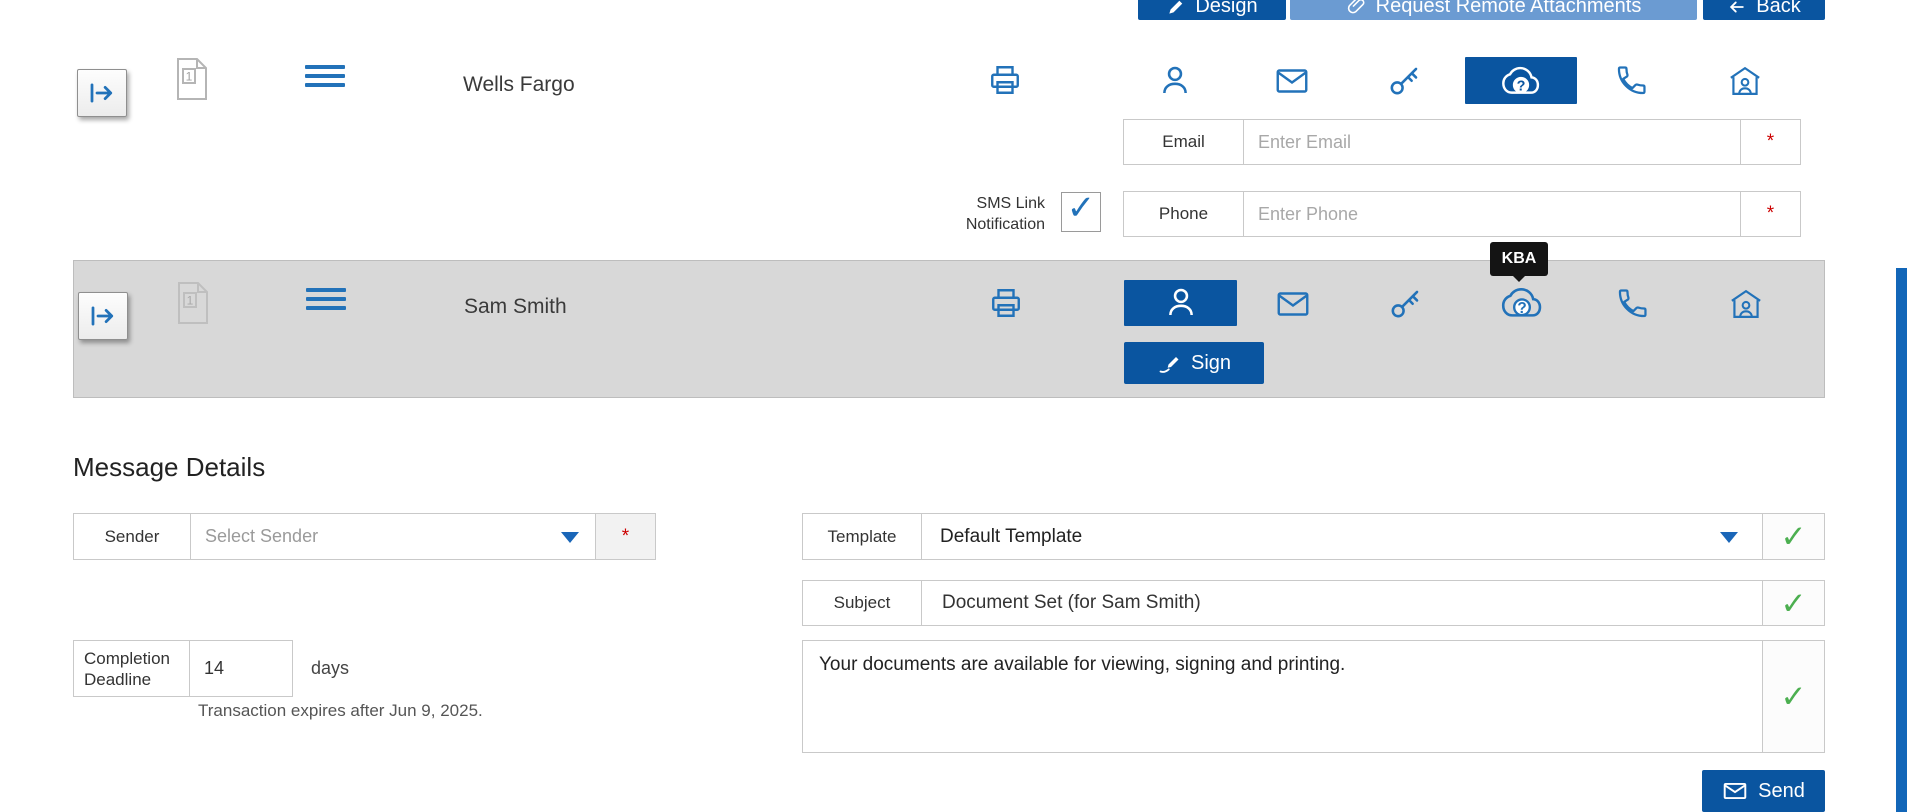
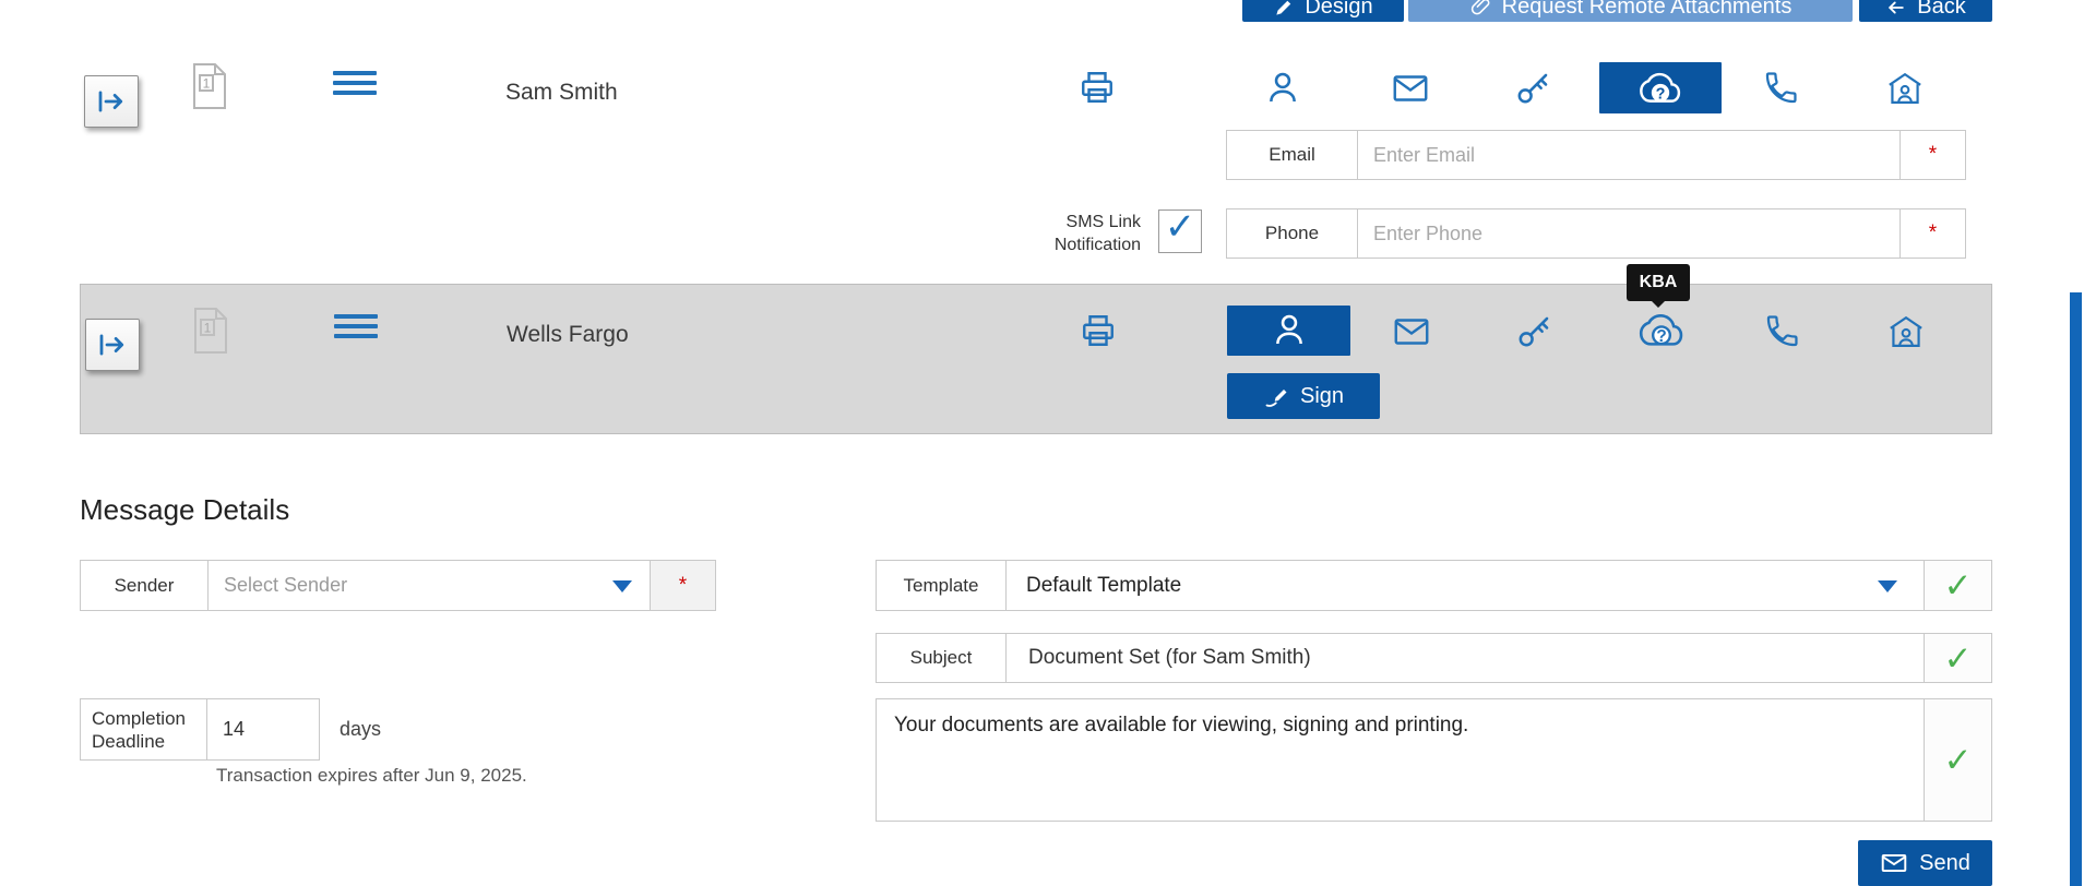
  Design
  Request Remote Attachments
  Back
  1
- Wells Fargo
+ Sam Smith
  ?
  Email
  Enter Email
  *
  SMS Link Notification
  ✓
  Phone
  Enter Phone
  *
  1
- Sam Smith
+ Wells Fargo
  KBA
  ?
  Sign
  Message Details
  Sender
  Select Sender
  *
  Completion Deadline
  14
  days
  Transaction expires after Jun 9, 2025.
  Template
  Default Template
  ✓
  Subject
  Document Set (for Sam Smith)
  ✓
  Your documents are available for viewing, signing and printing.
  ✓
  Send
